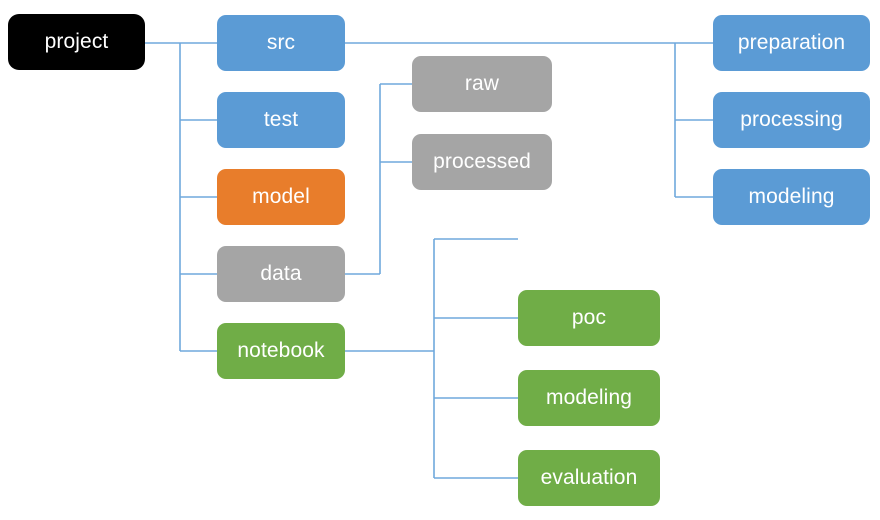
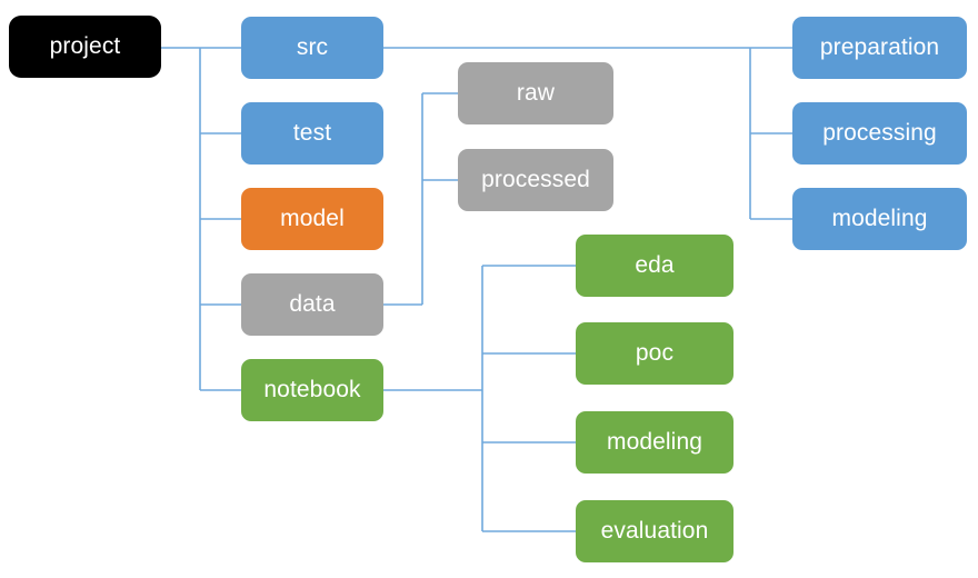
  project
  src
  test
  model
  data
  notebook
  raw
  processed
+ eda
  poc
  modeling
  evaluation
  preparation
  processing
  modeling
